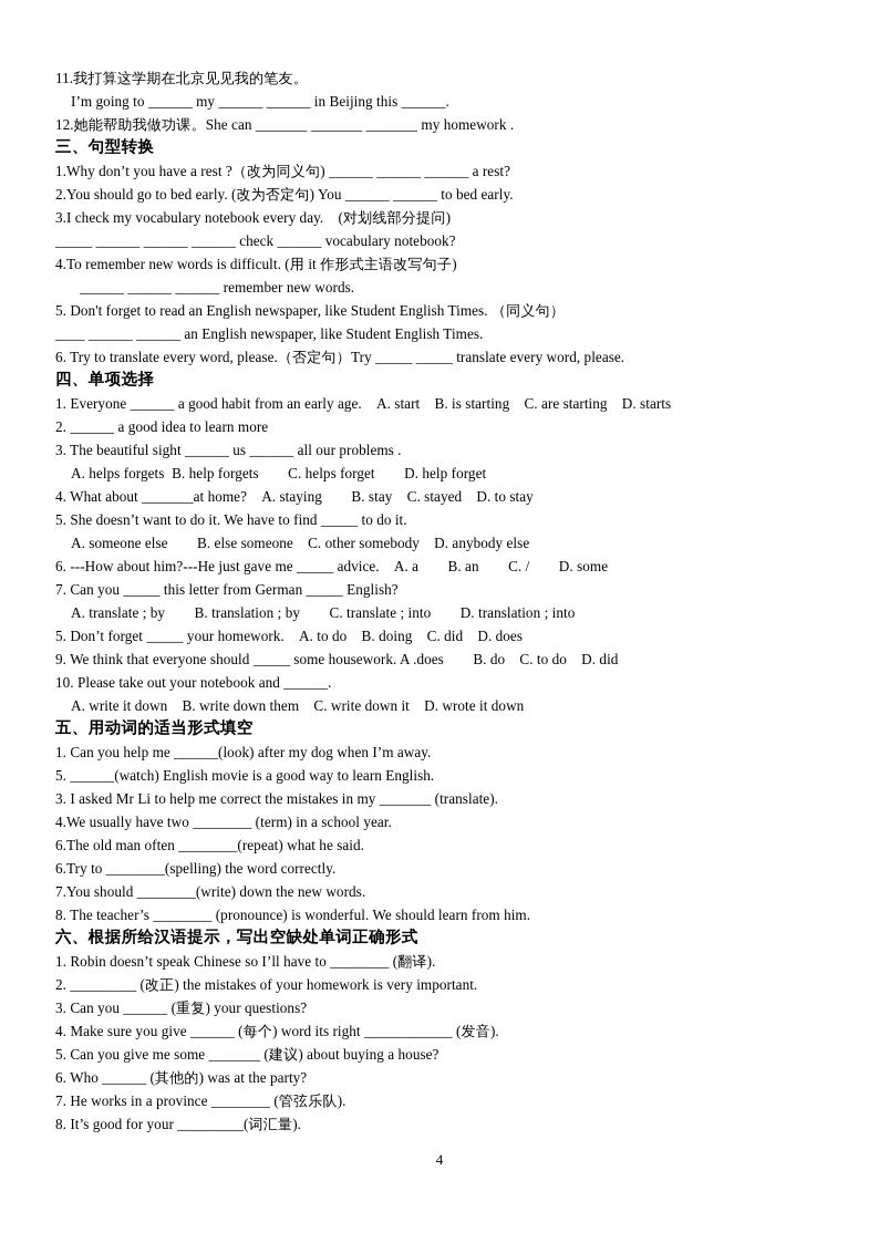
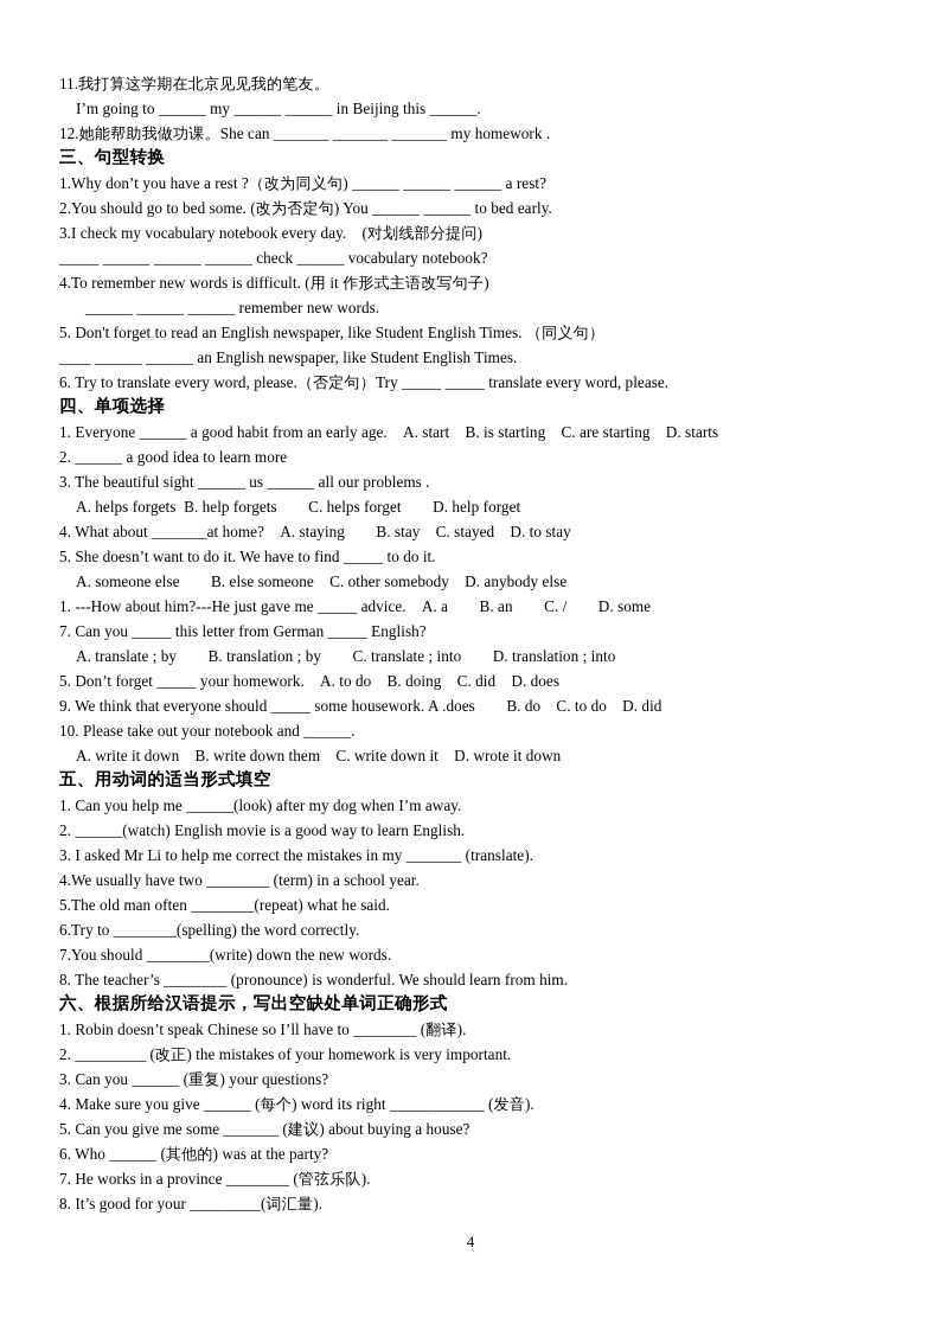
  11.我打算这学期在北京见见我的笔友。
  I’m going to ______ my ______ ______ in Beijing this ______.
  12.她能帮助我做功课。She can _______ _______ _______ my homework .
  三、句型转换
  1.Why don’t you have a rest ?（改为同义句) ______ ______ ______ a rest?
- 2.You should go to bed early. (改为否定句) You ______ ______ to bed early.
+ 2.You should go to bed some. (改为否定句) You ______ ______ to bed early.
  3.I check my vocabulary notebook every day. (对划线部分提问)
  _____ ______ ______ ______ check ______ vocabulary notebook?
  4.To remember new words is difficult. (用 it 作形式主语改写句子)
  ______ ______ ______ remember new words.
  5. Don't forget to read an English newspaper, like Student English Times. （同义句）
  ____ ______ ______ an English newspaper, like Student English Times.
  6. Try to translate every word, please.（否定句）Try _____ _____ translate every word, please.
  四、单项选择
  1. Everyone ______ a good habit from an early age. A. start B. is starting C. are starting D. starts
  2. ______ a good idea to learn more
  3. The beautiful sight ______ us ______ all our problems .
  A. helps forgets B. help forgets C. helps forget D. help forget
  4. What about _______at home? A. staying B. stay C. stayed D. to stay
  5. She doesn’t want to do it. We have to find _____ to do it.
  A. someone else B. else someone C. other somebody D. anybody else
- 6. ---How about him?---He just gave me _____ advice. A. a B. an C. / D. some
+ 1. ---How about him?---He just gave me _____ advice. A. a B. an C. / D. some
  7. Can you _____ this letter from German _____ English?
  A. translate ; by B. translation ; by C. translate ; into D. translation ; into
  5. Don’t forget _____ your homework. A. to do B. doing C. did D. does
  9. We think that everyone should _____ some housework. A .does B. do C. to do D. did
  10. Please take out your notebook and ______.
  A. write it down B. write down them C. write down it D. wrote it down
  五、用动词的适当形式填空
  1. Can you help me ______(look) after my dog when I’m away.
- 5. ______(watch) English movie is a good way to learn English.
+ 2. ______(watch) English movie is a good way to learn English.
  3. I asked Mr Li to help me correct the mistakes in my _______ (translate).
  4.We usually have two ________ (term) in a school year.
- 6.The old man often ________(repeat) what he said.
+ 5.The old man often ________(repeat) what he said.
  6.Try to ________(spelling) the word correctly.
  7.You should ________(write) down the new words.
  8. The teacher’s ________ (pronounce) is wonderful. We should learn from him.
  六、根据所给汉语提示，写出空缺处单词正确形式
  1. Robin doesn’t speak Chinese so I’ll have to ________ (翻译).
  2. _________ (改正) the mistakes of your homework is very important.
  3. Can you ______ (重复) your questions?
  4. Make sure you give ______ (每个) word its right ____________ (发音).
  5. Can you give me some _______ (建议) about buying a house?
  6. Who ______ (其他的) was at the party?
  7. He works in a province ________ (管弦乐队).
  8. It’s good for your _________(词汇量).
  4
